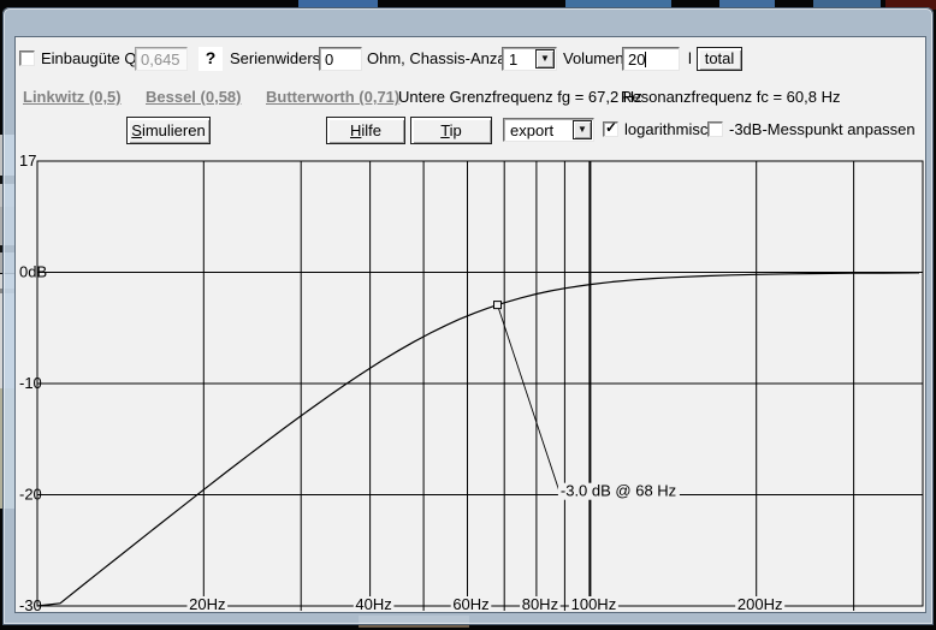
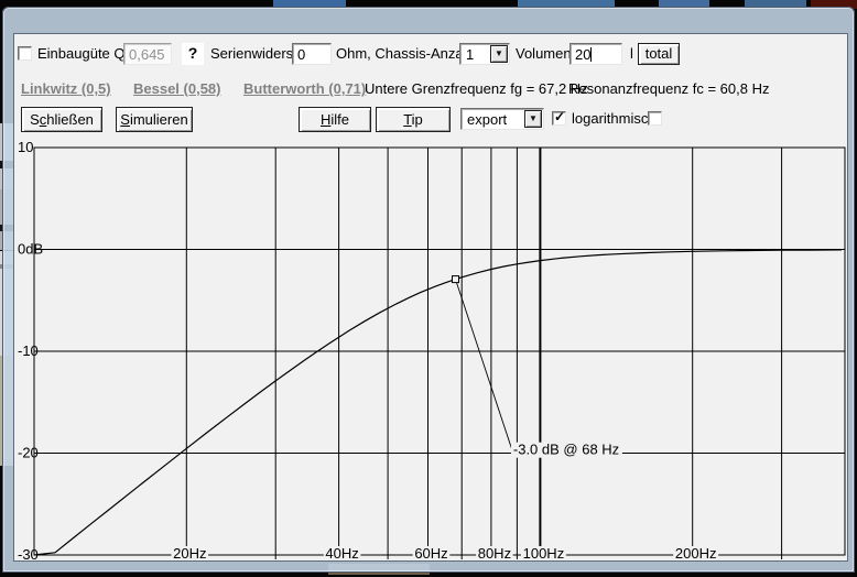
  Einbaugüte Q
  0,645
  ?
  Serienwiders
  0
  Ohm, Chassis-Anz
  1
  ▼
  Volumen
  20
  l
  total
  Linkwitz (0,5)
  Bessel (0,58)
  Butterworth (0,71)
  Untere Grenzfrequenz fg = 67,2 Hz
  Resonanzfrequenz fc = 60,8 Hz
+ Schließen
  Simulieren
  Hilfe
  Tip
  export
  ▼
  logarithmisc
- -3dB-Messpunkt anpassen
- 17
+ 10
  0dB
  -10
  -20
  -30
  20Hz
  40Hz
  60Hz
  80Hz
  100Hz
  200Hz
  -3.0 dB @ 68 Hz
